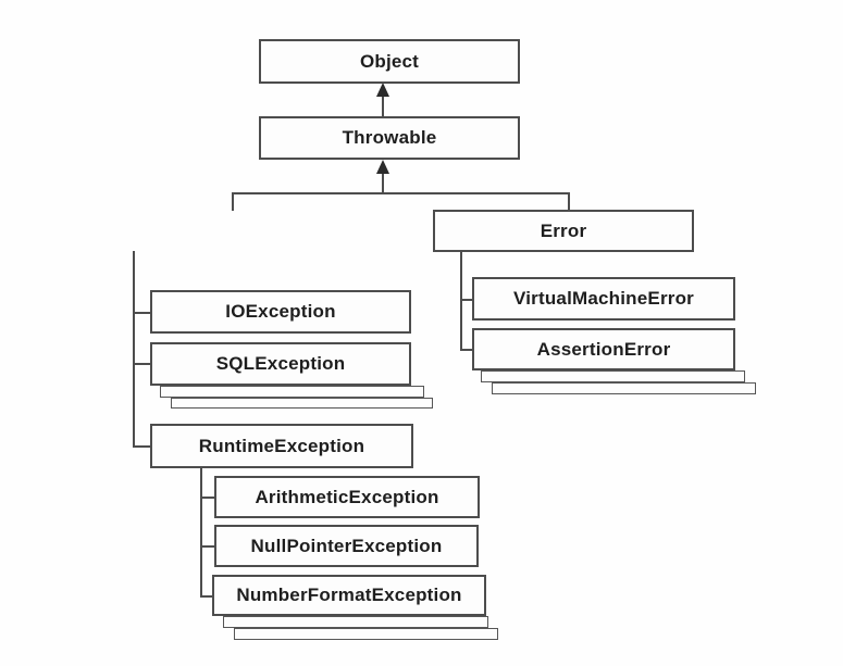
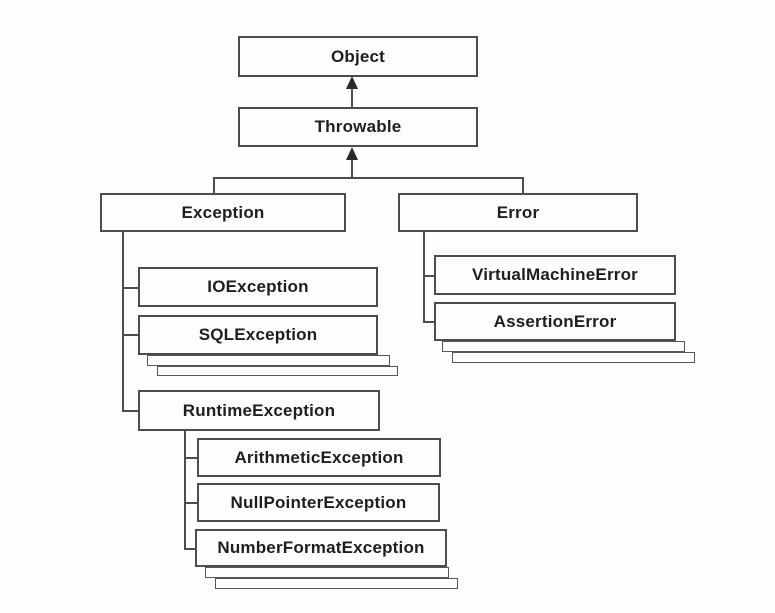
  Object
  Throwable
+ Exception
  Error
  IOException
  SQLException
  RuntimeException
  ArithmeticException
  NullPointerException
  NumberFormatException
  VirtualMachineError
  AssertionError
